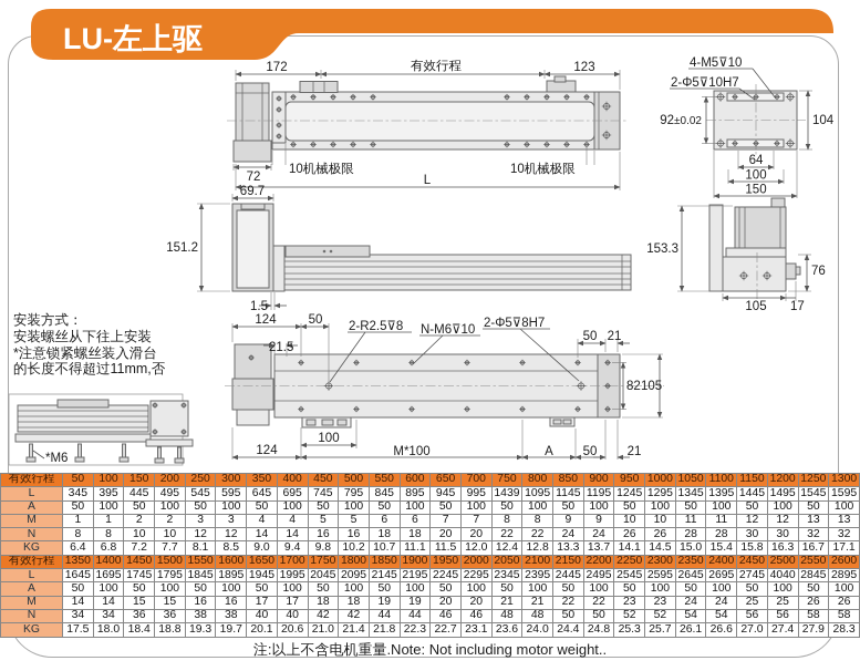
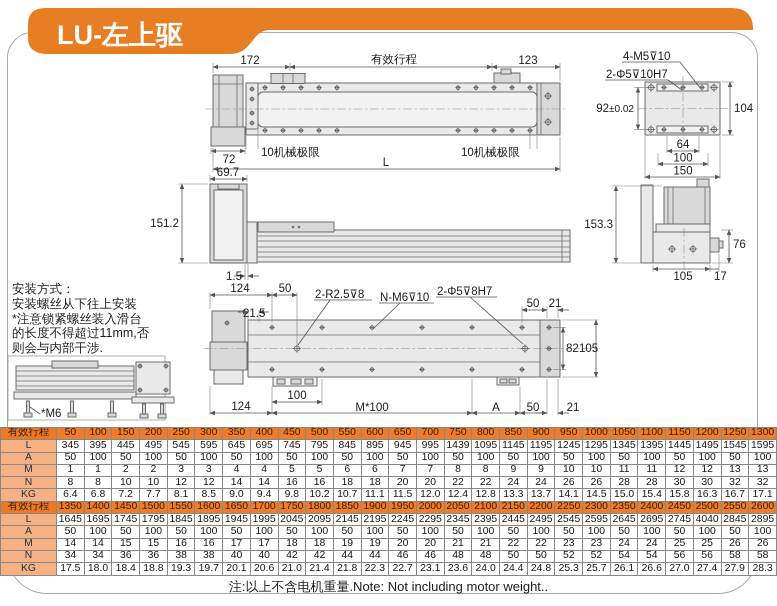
  LU-左上驱
  172
  有效行程
  123
  72
  10机械极限
  10机械极限
  L
  4-M5⊽10
  2-Φ5⊽10H7
  92±0.02
  104
  64
  100
  150
  69.7
  151.2
  1.5
  153.3
  76
  105
  17
  124
  50
  21.5
  2-R2.5⊽8
  N-M6⊽10
  2-Φ5⊽8H7
  50
  21
  82
  105
  100
  124
  M*100
  A
  50
  21
  *M6
  安装方式：
  安装螺丝从下往上安装
  *注意锁紧螺丝装入滑台
  的长度不得超过11mm,否
+ 则会与内部干涉.
  有效行程	50	100	150	200	250	300	350	400	450	500	550	600	650	700	750	800	850	900	950	1000	1050	1100	1150	1200	1250	1300
  L	345	395	445	495	545	595	645	695	745	795	845	895	945	995	1439	1095	1145	1195	1245	1295	1345	1395	1445	1495	1545	1595
  A	50	100	50	100	50	100	50	100	50	100	50	100	50	100	50	100	50	100	50	100	50	100	50	100	50	100
  M	1	1	2	2	3	3	4	4	5	5	6	6	7	7	8	8	9	9	10	10	11	11	12	12	13	13
  N	8	8	10	10	12	12	14	14	16	16	18	18	20	20	22	22	24	24	26	26	28	28	30	30	32	32
  KG	6.4	6.8	7.2	7.7	8.1	8.5	9.0	9.4	9.8	10.2	10.7	11.1	11.5	12.0	12.4	12.8	13.3	13.7	14.1	14.5	15.0	15.4	15.8	16.3	16.7	17.1
  有效行程	1350	1400	1450	1500	1550	1600	1650	1700	1750	1800	1850	1900	1950	2000	2050	2100	2150	2200	2250	2300	2350	2400	2450	2500	2550	2600
  L	1645	1695	1745	1795	1845	1895	1945	1995	2045	2095	2145	2195	2245	2295	2345	2395	2445	2495	2545	2595	2645	2695	2745	4040	2845	2895
  A	50	100	50	100	50	100	50	100	50	100	50	100	50	100	50	100	50	100	50	100	50	100	50	100	50	100
  M	14	14	15	15	16	16	17	17	18	18	19	19	20	20	21	21	22	22	23	23	24	24	25	25	26	26
  N	34	34	36	36	38	38	40	40	42	42	44	44	46	46	48	48	50	50	52	52	54	54	56	56	58	58
  KG	17.5	18.0	18.4	18.8	19.3	19.7	20.1	20.6	21.0	21.4	21.8	22.3	22.7	23.1	23.6	24.0	24.4	24.8	25.3	25.7	26.1	26.6	27.0	27.4	27.9	28.3
  注:以上不含电机重量.Note: Not including motor weight..
